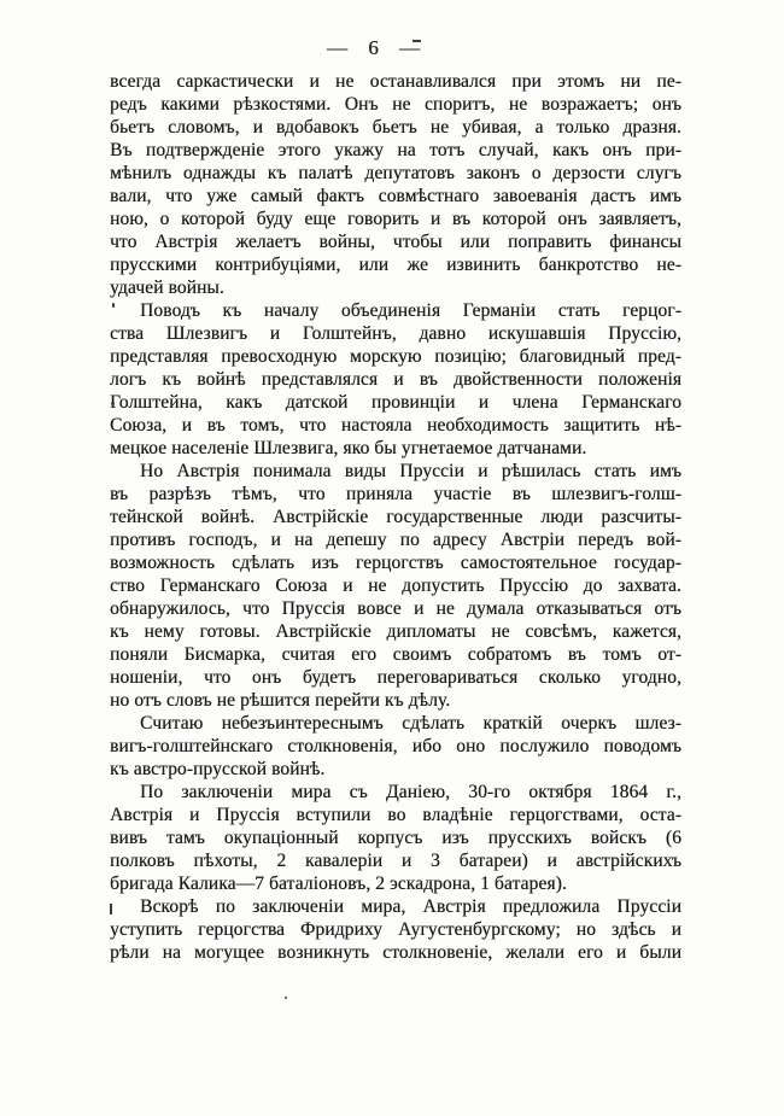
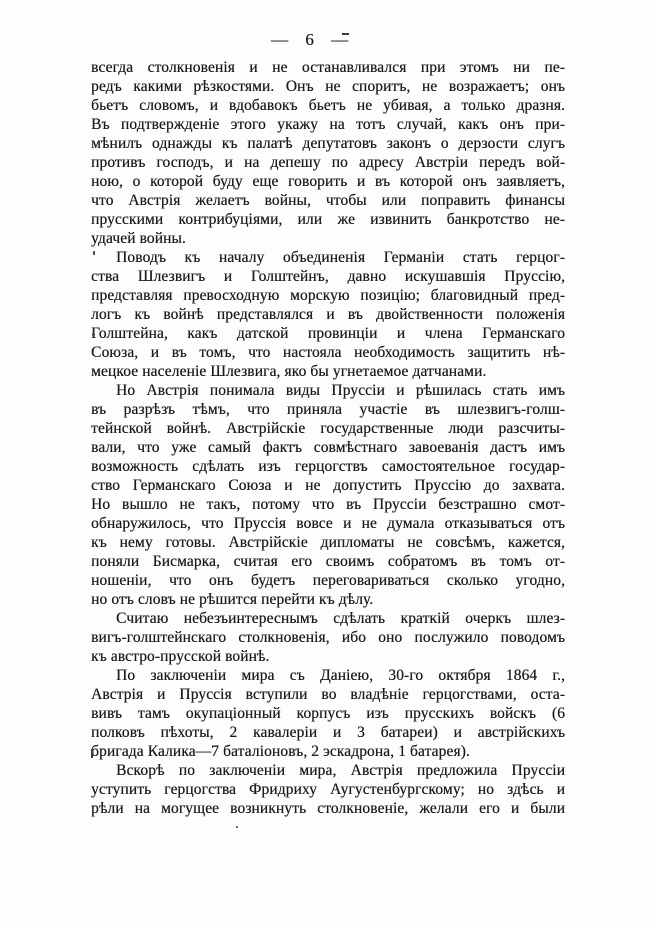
  — 6 —
- всегда саркастически и не останавливался при этомъ ни пе-
+ всегда столкновенія и не останавливался при этомъ ни пе-
  редъ какими рѣзкостями. Онъ не споритъ, не возражаетъ; онъ
  бьетъ словомъ, и вдобавокъ бьетъ не убивая, а только дразня.
  Въ подтвержденіе этого укажу на тотъ случай, какъ онъ при-
  мѣнилъ однажды къ палатѣ депутатовъ законъ о дерзости слугъ
- вали, что уже самый фактъ совмѣстнаго завоеванія дастъ имъ
+ противъ господъ, и на депешу по адресу Австріи передъ вой-
  ною, о которой буду еще говорить и въ которой онъ заявляетъ,
  что Австрія желаетъ войны, чтобы или поправить финансы
  прусскими контрибуціями, или же извинить банкротство не-
  удачей войны.
  Поводъ къ началу объединенія Германіи стать герцог-
  ства Шлезвигъ и Голштейнъ, давно искушавшія Пруссію,
  представляя превосходную морскую позицію; благовидный пред-
  логъ къ войнѣ представлялся и въ двойственности положенія
  олштейна, какъ датской провинціи и члена Германскаго
  Союза, и въ томъ, что настояла необходимость защитить нѣ-
  мецкое населеніе Шлезвига, яко бы угнетаемое датчанами.
  Но Австрія понимала виды Пруссіи и рѣшилась стать имъ
  въ разрѣзъ тѣмъ, что приняла участіе въ шлезвигъ-голш-
  тейнской войнѣ. Австрійскіе государственные люди разсчиты-
- противъ господъ, и на депешу по адресу Австріи передъ вой-
+ вали, что уже самый фактъ совмѣстнаго завоеванія дастъ имъ
  возможность сдѣлать изъ герцогствъ самостоятельное государ-
  ство Германскаго Союза и не допустить Пруссію до захвата.
+ Но вышло не такъ, потому что въ Пруссіи безстрашно смот-
  обнаружилось, что Пруссія вовсе и не думала отказываться отъ
  къ нему готовы. Австрійскіе дипломаты не совсѣмъ, кажется,
  поняли Бисмарка, считая его своимъ собратомъ въ томъ от-
  ношеніи, что онъ будетъ переговариваться сколько угодно,
  но отъ словъ не рѣшится перейти къ дѣлу.
  Считаю небезъинтереснымъ сдѣлать краткій очеркъ шлез-
  вигъ-голштейнскаго столкновенія, ибо оно послужило поводомъ
  къ австро-прусской войнѣ.
  По заключеніи мира съ Даніею, 30-го октября 1864 г.,
  Австрія и Пруссія вступили во владѣніе герцогствами, оста-
  вивъ тамъ окупаціонный корпусъ изъ прусскихъ войскъ (6
  полковъ пѣхоты, 2 кавалеріи и 3 батареи) и австрійскихъ
  бригада Калика—7 баталіоновъ, 2 эскадрона, 1 батарея).
  Вскорѣ по заключеніи мира, Австрія предложила Пруссіи
  уступить герцогства Фридриху Аугустенбургскому; но здѣсь и
  рѣли на могущее возникнуть столкновеніе, желали его и были
